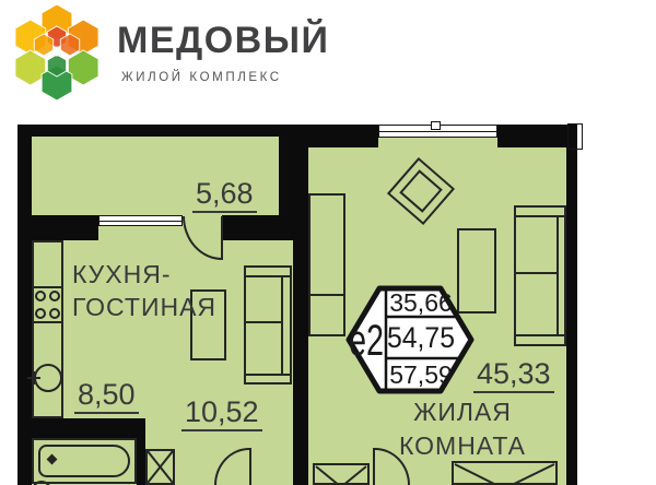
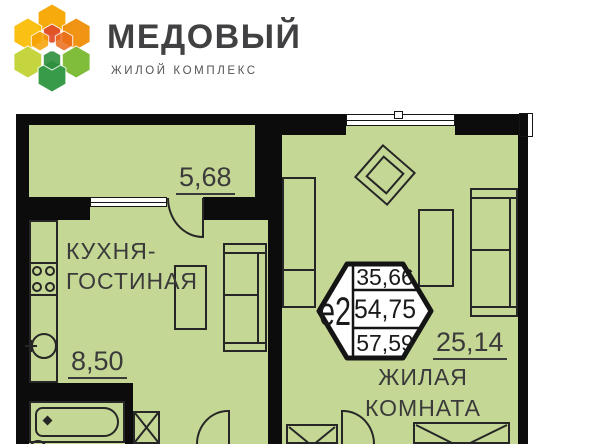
  МЕДОВЫЙ
  ЖИЛОЙ КОМПЛЕКС
  е2
  35,66
  54,75
  57,59
  5,68
  КУХНЯ-
  ГОСТИНАЯ
  8,50
- 10,52
- 45,33
+ 25,14
  ЖИЛАЯ
  КОМНАТА
